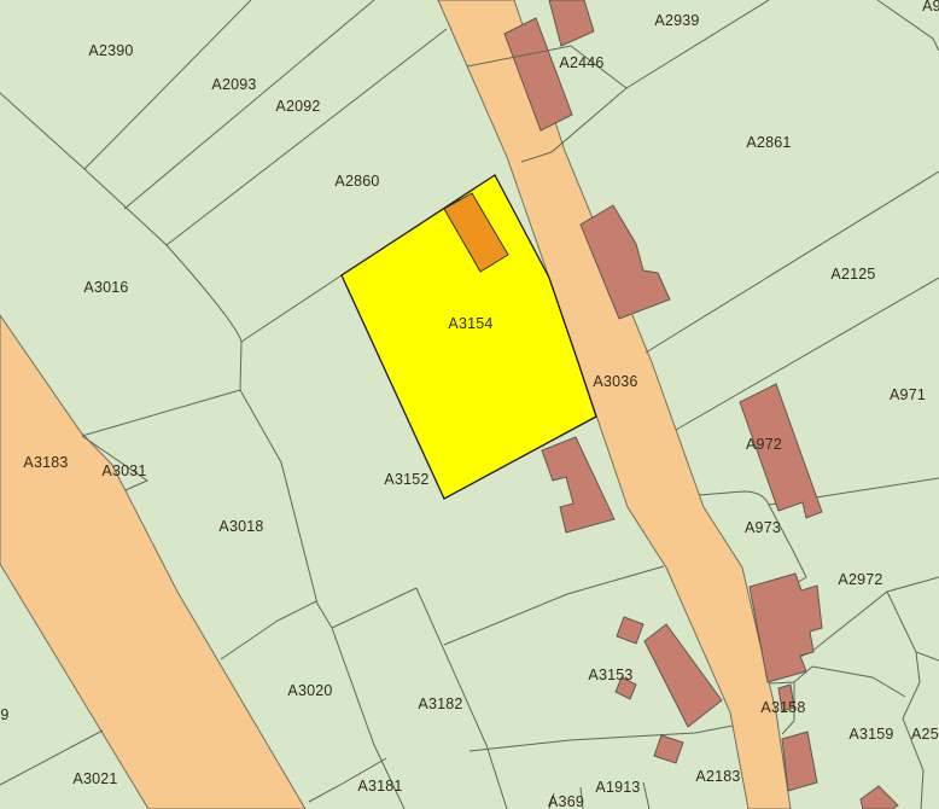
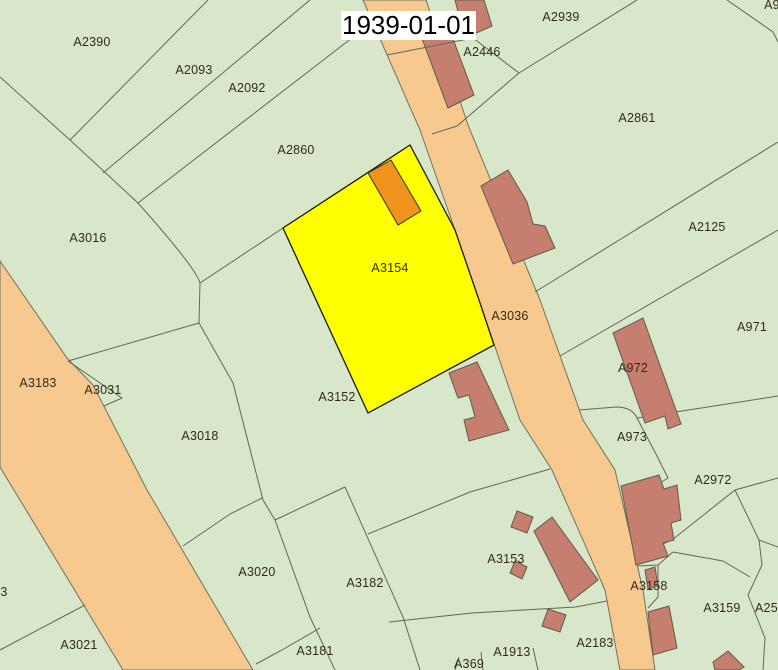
  A2390
  A2093
  A2092
  A2860
  A2939
  A2446
  A2861
  A2125
  A9
  A3016
  A3154
  A3036
  A971
  A972
  A3183
  A3031
  A3152
  A3018
  A973
  A2972
  A3153
  A3020
  A3182
  A3158
  A3159
  A25
  A2183
  A3021
  A1913
  A3181
  A369
- 9
+ 3
+ 1939-01-01
